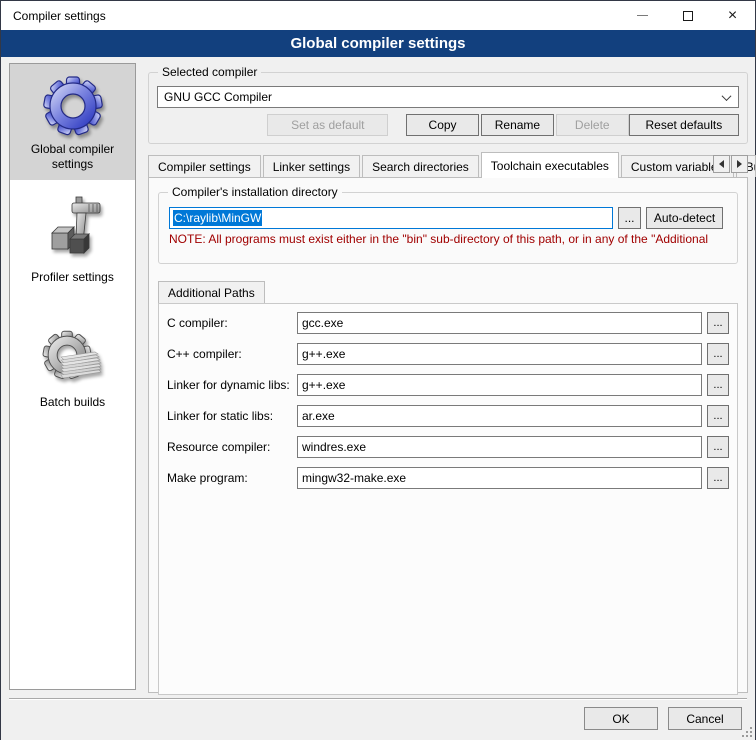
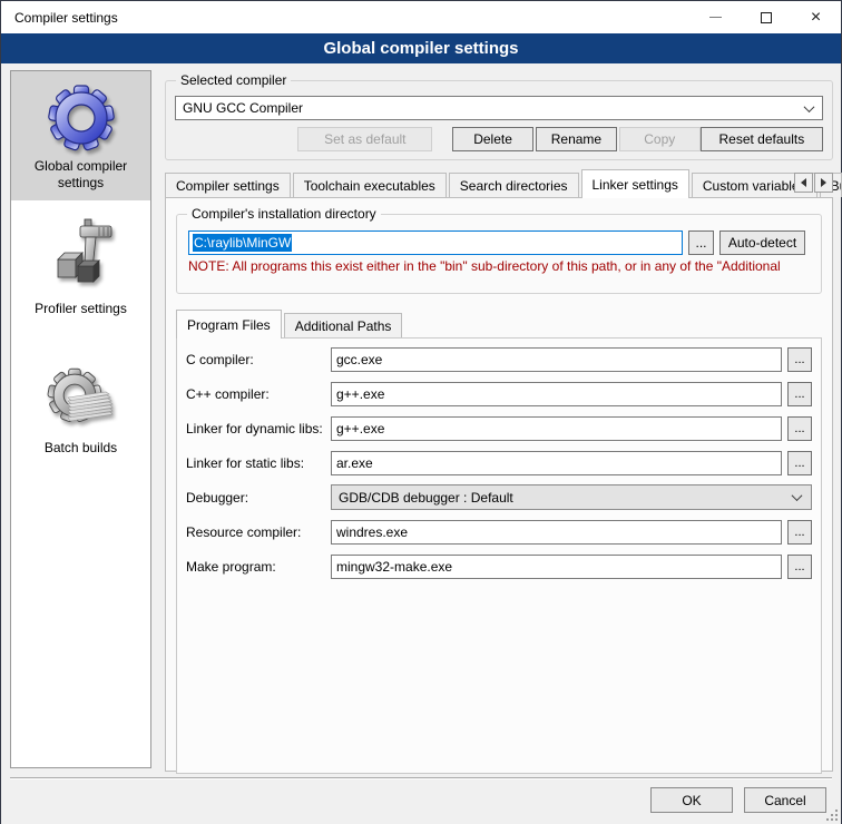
  Compiler settings
  ×
  Global compiler settings
  Global compiler settings
  Profiler settings
  Batch builds
  Selected compiler
  GNU GCC Compiler
  Set as default
- Copy
+ Delete
  Rename
- Delete
+ Copy
  Reset defaults
  Compiler settings
- Linker settings
+ Toolchain executables
  Search directories
- Toolchain executables
+ Linker settings
  Custom variabl
  Compiler's installation directory
  C:\raylib\MinGW
  ...
  Auto-detect
- NOTE: All programs must exist either in the "bin" sub-directory of this path, or in any of the "Additional
+ NOTE: All programs this exist either in the "bin" sub-directory of this path, or in any of the "Additional
+ Program Files
  Additional Paths
  C compiler:
  gcc.exe
  ...
  C++ compiler:
  g++.exe
  ...
  Linker for dynamic libs:
  g++.exe
  ...
  Linker for static libs:
  ar.exe
  ...
+ Debugger:
+ GDB/CDB debugger : Default
  Resource compiler:
  windres.exe
  ...
  Make program:
  mingw32-make.exe
  ...
  OK
  Cancel
